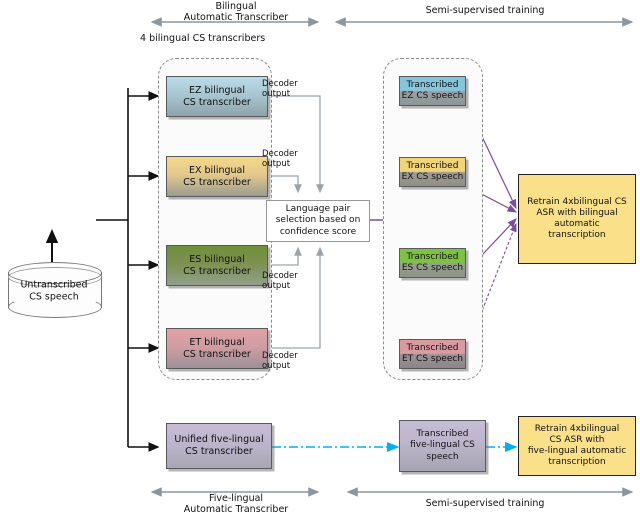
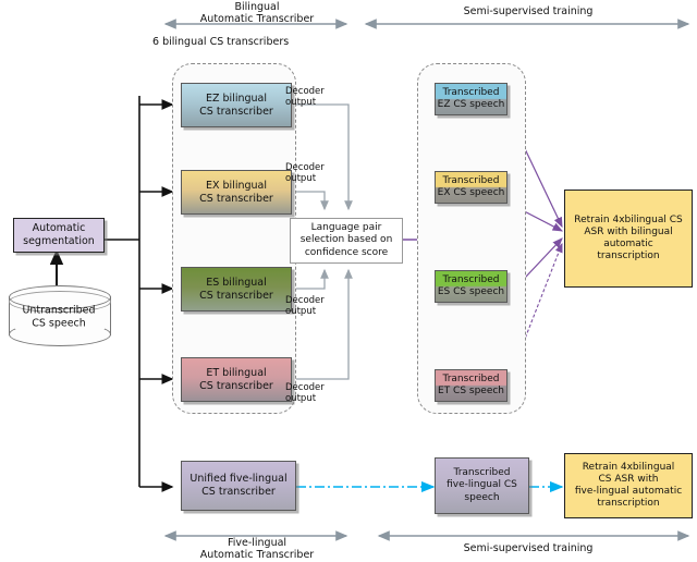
  Bilingual
  Automatic Transcriber
  Semi-supervised training
- 4 bilingual CS transcribers
+ 6 bilingual CS transcribers
  Five-lingual
  Automatic Transcriber
  Semi-supervised training
+ Automatic
+ segmentation
  Untranscribed
  CS speech
  EZ bilingual
  CS transcriber
  EX bilingual
  CS transcriber
  ES bilingual
  CS transcriber
  ET bilingual
  CS transcriber
  Decoder
  output
  Decoder
  output
  Decoder
  output
  Decoder
  output
  Language pair
  selection based on
  confidence score
  Transcribed
  EZ CS speech
  Transcribed
  EX CS speech
  Transcribed
  ES CS speech
  Transcribed
  ET CS speech
  Retrain 4xbilingual CS
  ASR with bilingual
  automatic
  transcription
  Unified five-lingual
  CS transcriber
  Transcribed
  five-lingual CS
  speech
  Retrain 4xbilingual
  CS ASR with
  five-lingual automatic
  transcription
